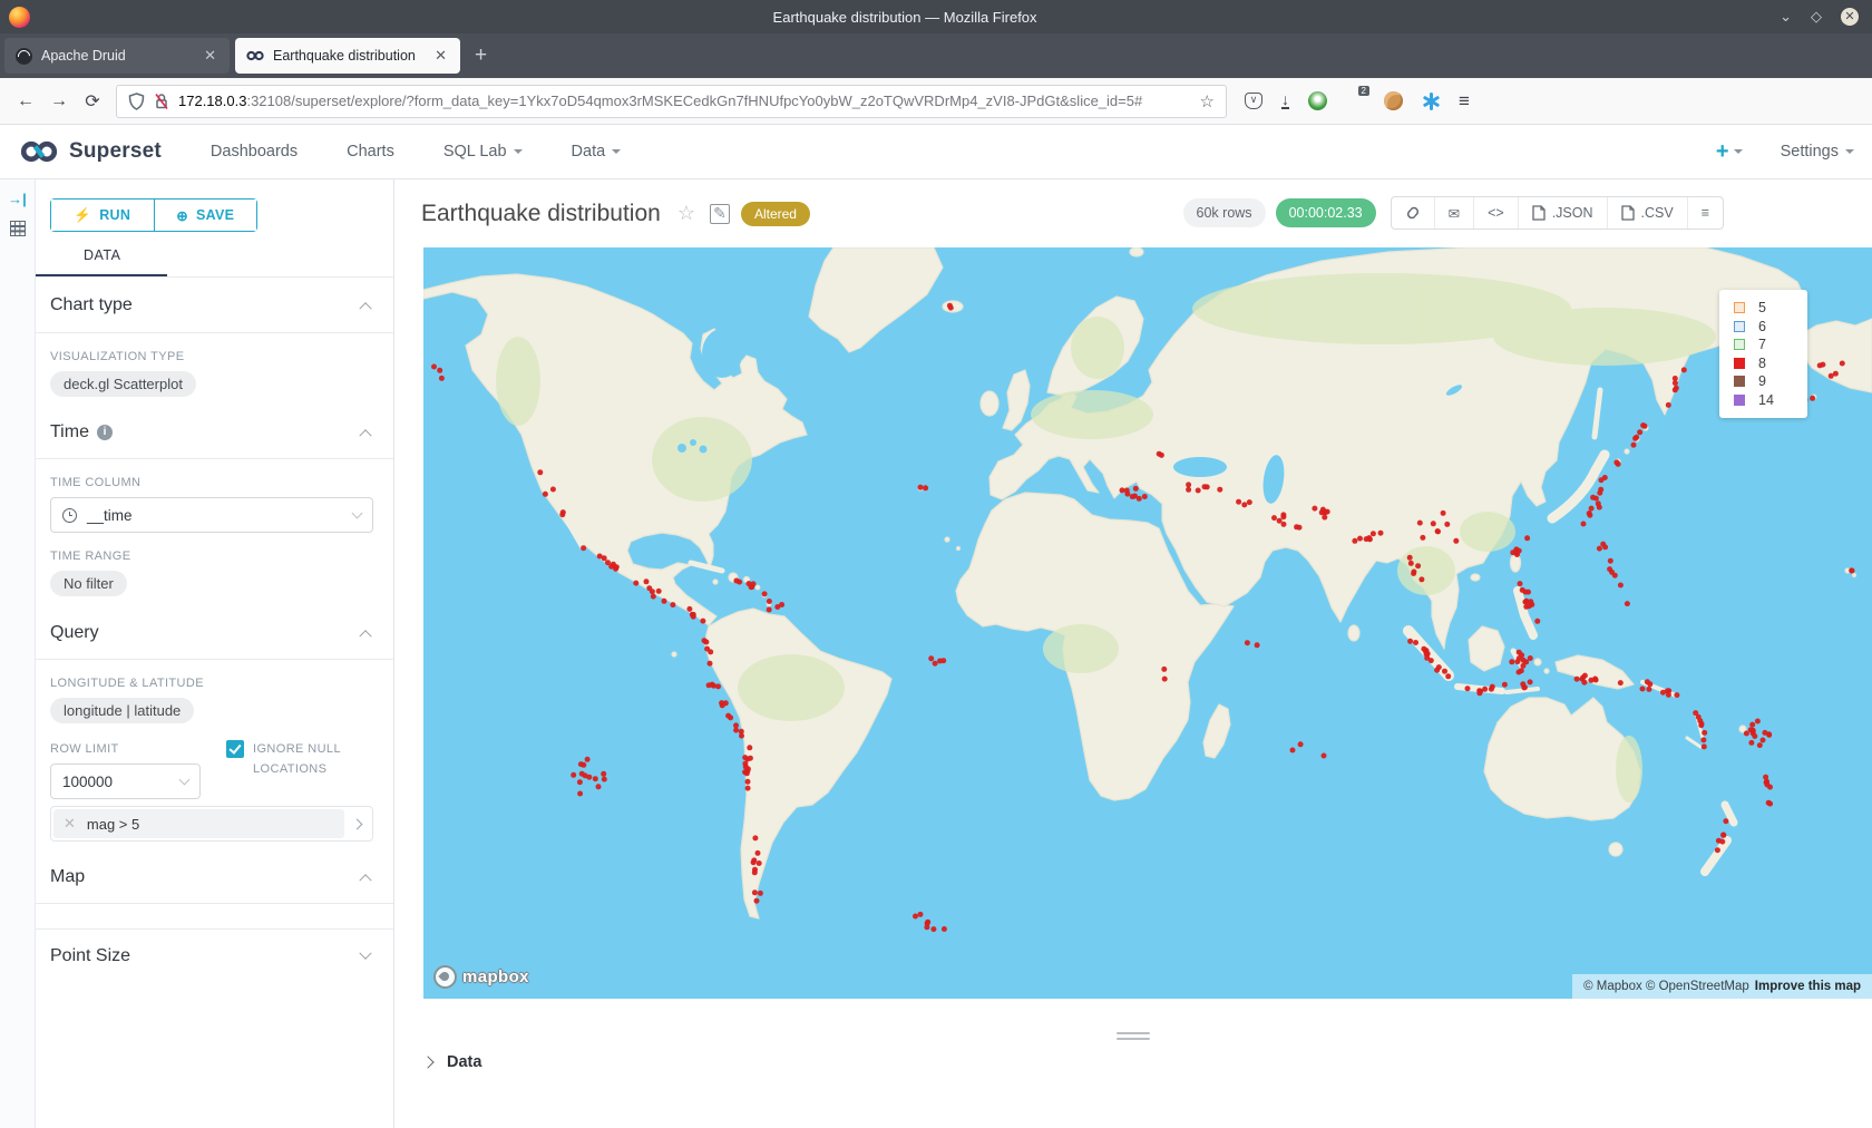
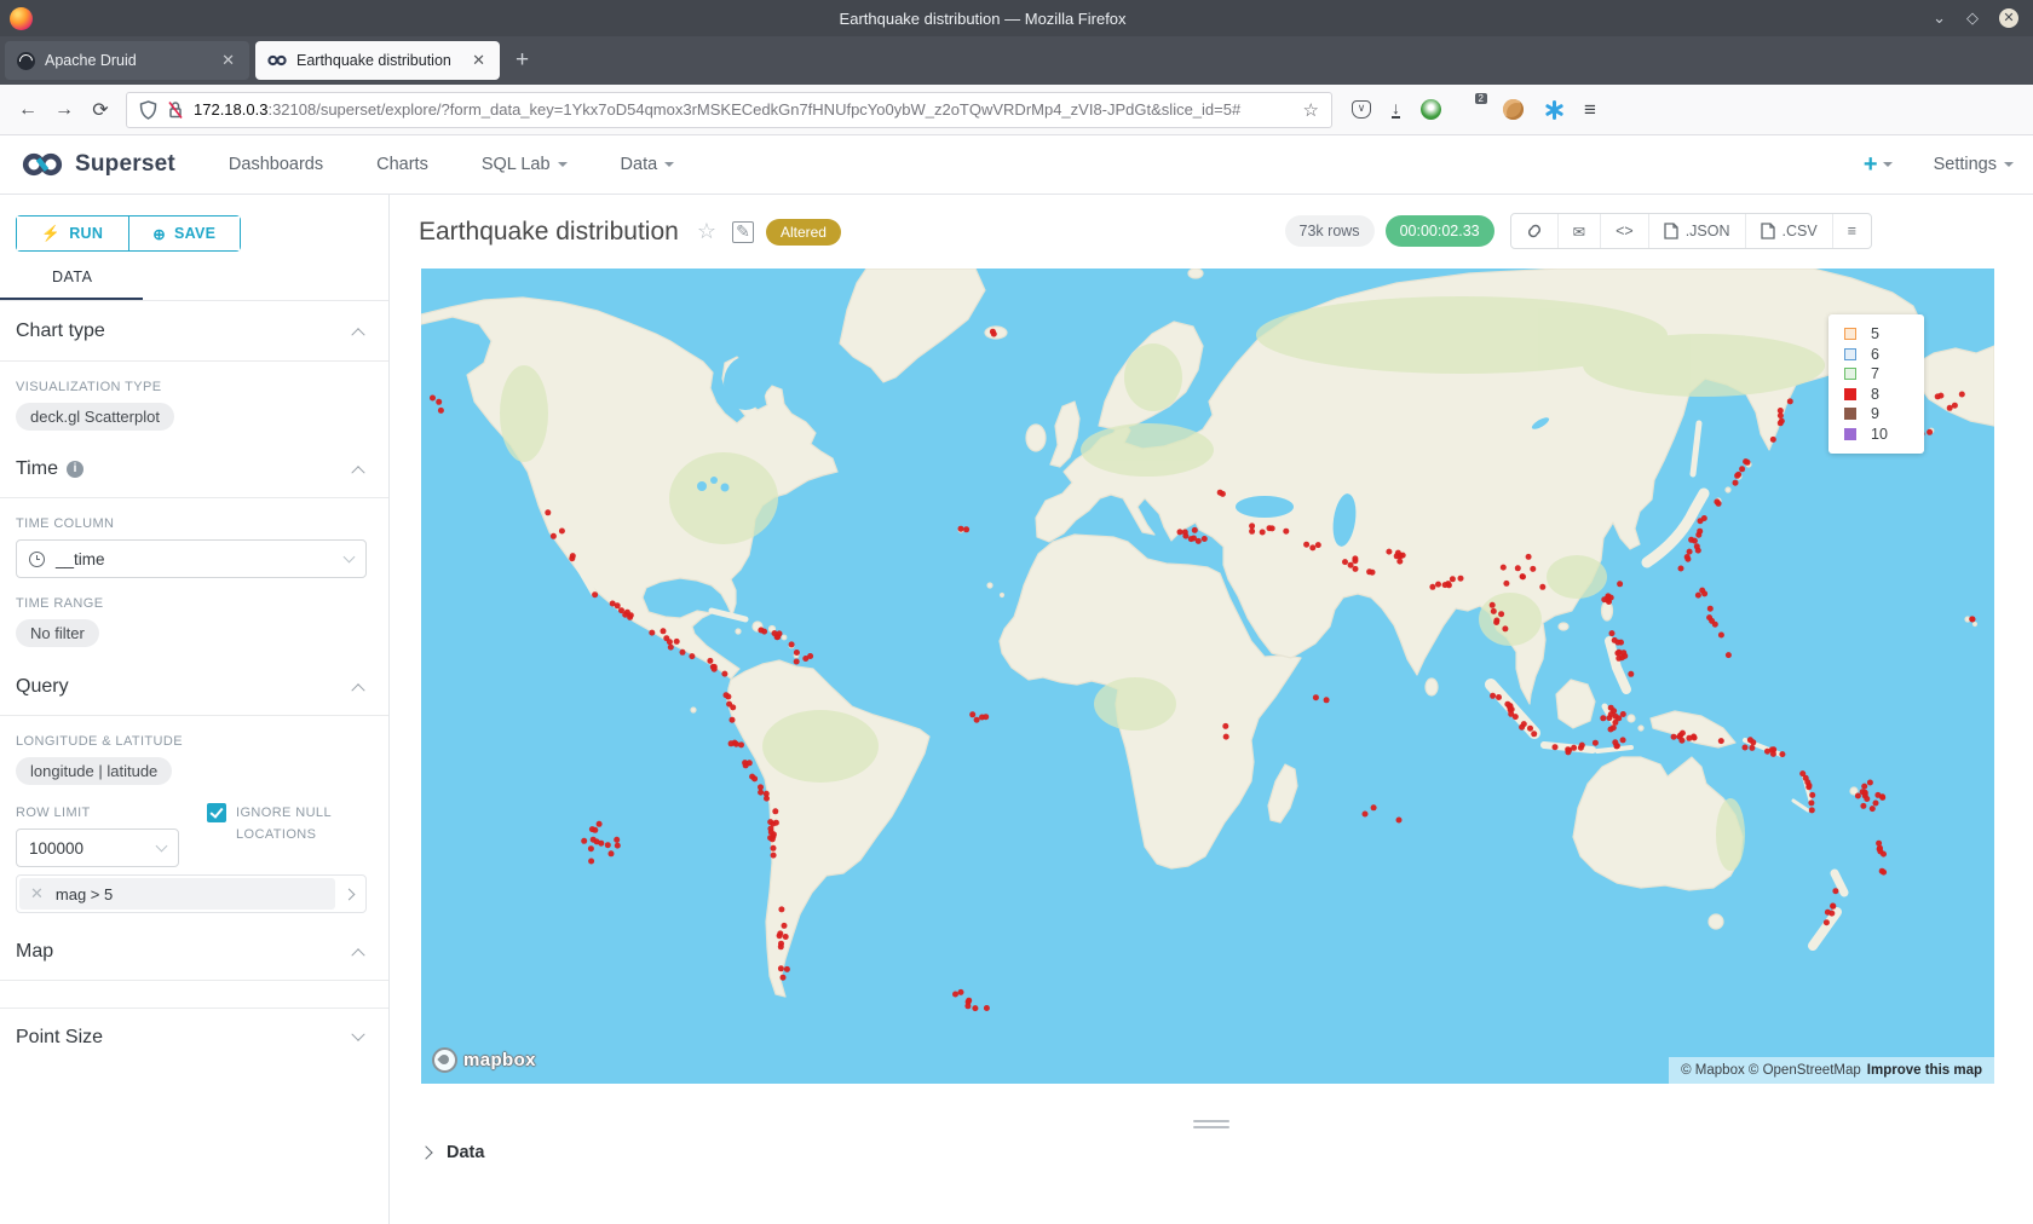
  Earthquake distribution — Mozilla Firefox
  ⌄
  ◇
  ✕
  Apache Druid
  ✕
  Earthquake distribution
  ✕
  +
  ←
  →
  ⟳
  172.18.0.3:32108/superset/explore/?form_data_key=1Ykx7oD54qmox3rMSKECedkGn7fHNUfpcYo0ybW_z2oTQwVRDrMp4_zVI8-JPdGt&slice_id=5#
  ☆
  ∨
  ↓
  2
  ≡
  Superset
  Dashboards
  Charts
  SQL Lab
  Data
  +
  Settings
- →|
  ⚡
  RUN
  ⊕
  SAVE
  DATA
  Chart type
  VISUALIZATION TYPE
  deck.gl Scatterplot
  Time i
  TIME COLUMN
  __time
  TIME RANGE
  No filter
  Query
  LONGITUDE & LATITUDE
  longitude | latitude
  ROW LIMIT
  100000
  IGNORE NULL LOCATIONS
  ✕
  mag > 5
  Map
  Point Size
  Earthquake distribution
  ☆
  ✎
  Altered
- 60k rows
+ 73k rows
  00:00:02.33
  ✉
  <>
  .JSON
  .CSV
  ≡
  5
  6
  7
  8
  9
- 14
+ 10
  mapbox
  © Mapbox © OpenStreetMap
  Improve this map
  Data
